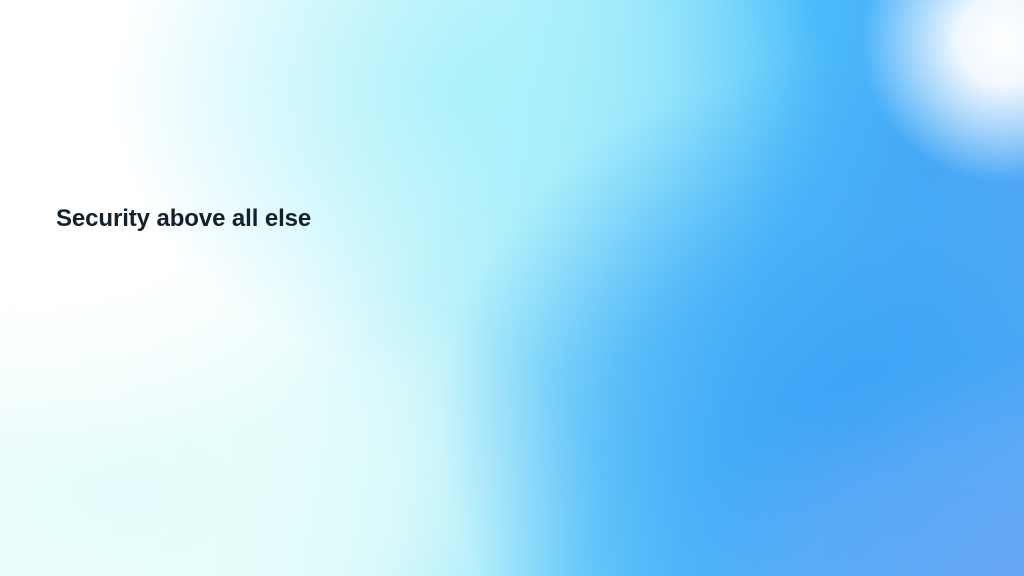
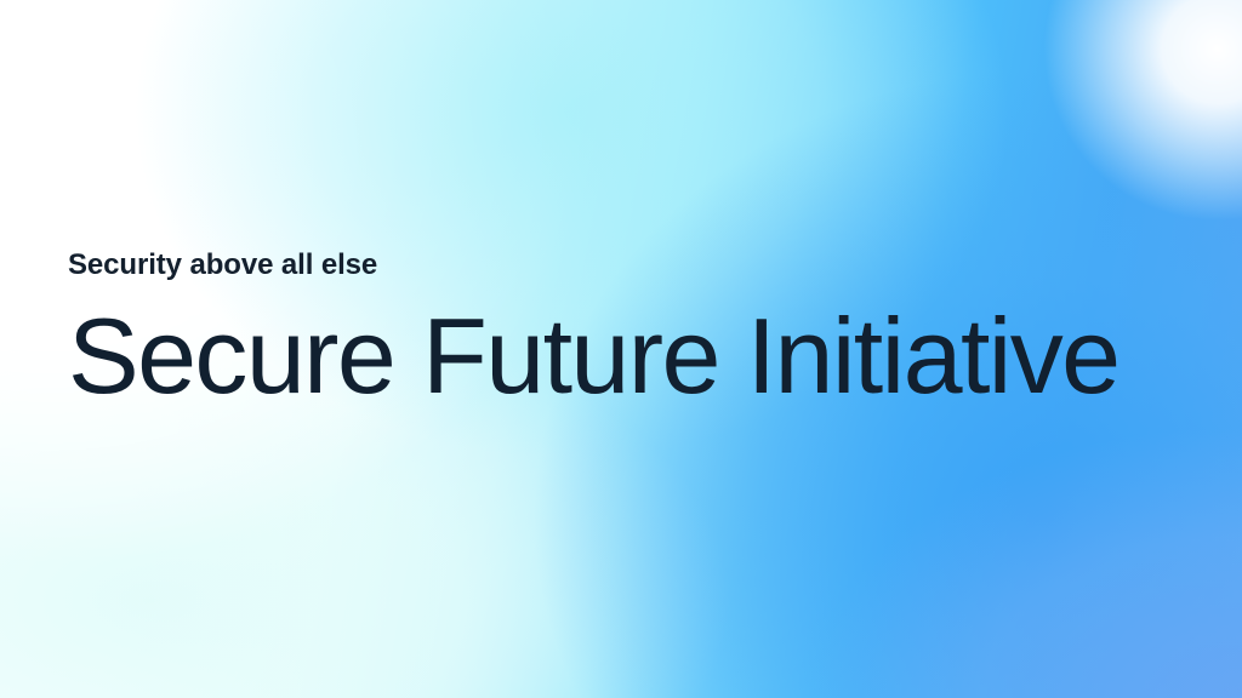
  Security above all else
+ Secure Future Initiative
